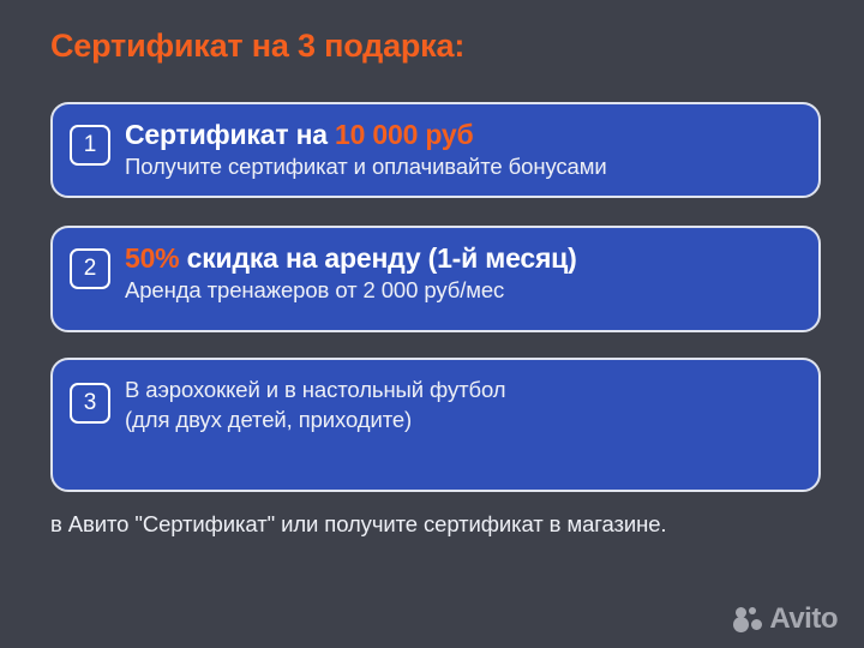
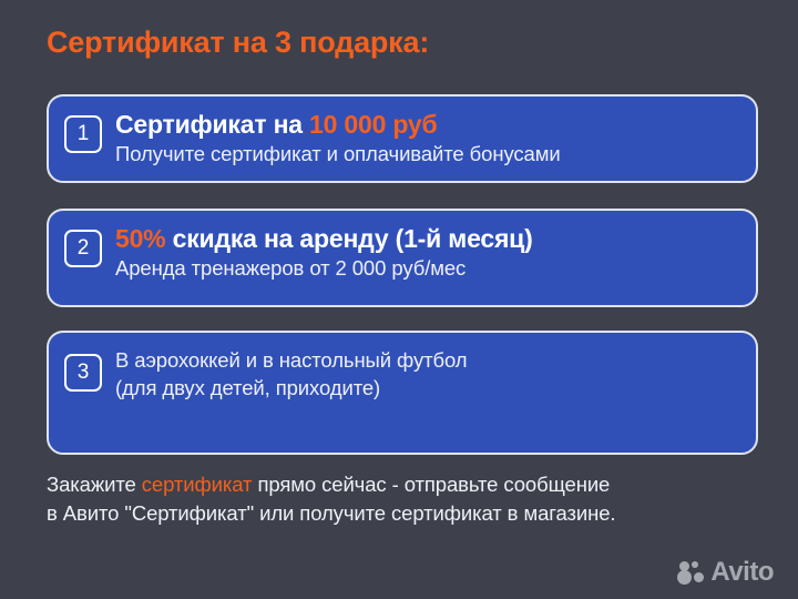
  Сертификат на 3 подарка:
  1
  Сертификат на 10 000 руб
  Получите сертификат и оплачивайте бонусами
  2
  50% скидка на аренду (1-й месяц)
  Аренда тренажеров от 2 000 руб/мес
  3
  В аэрохоккей и в настольный футбол
  (для двух детей, приходите)
+ Закажите сертификат прямо сейчас - отправьте сообщение
  в Авито "Сертификат" или получите сертификат в магазине.
  Avito
